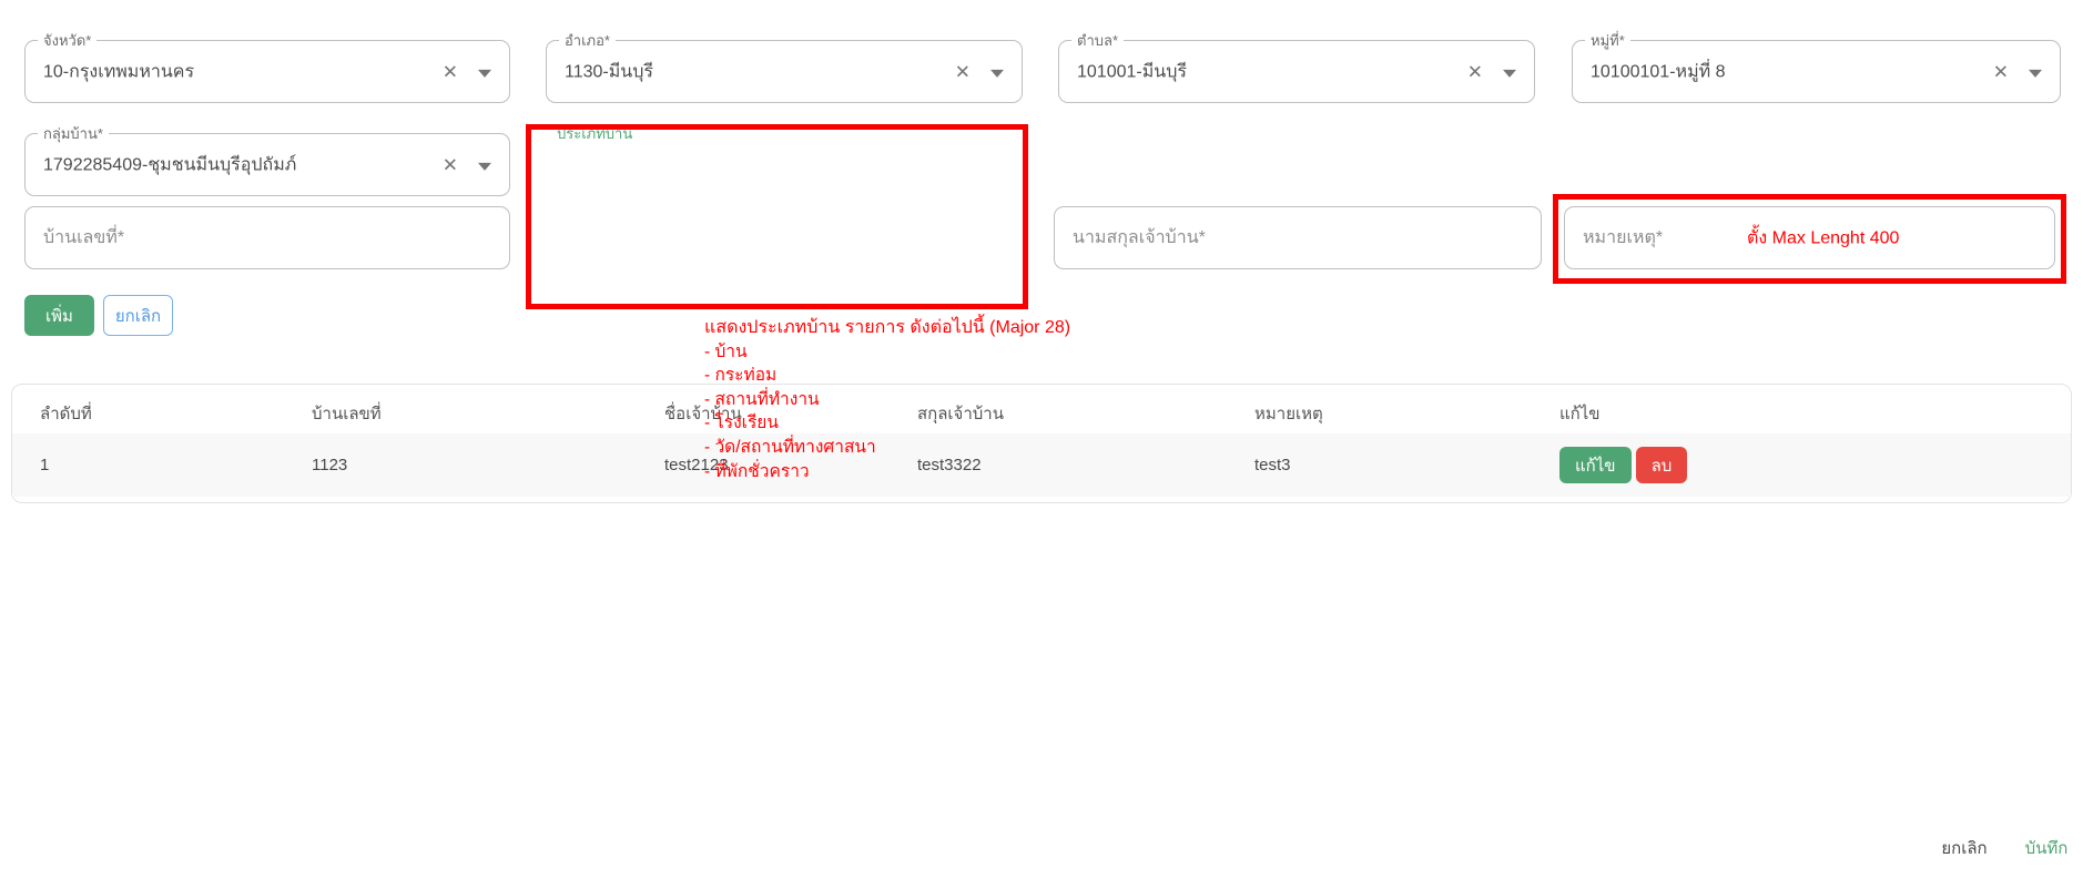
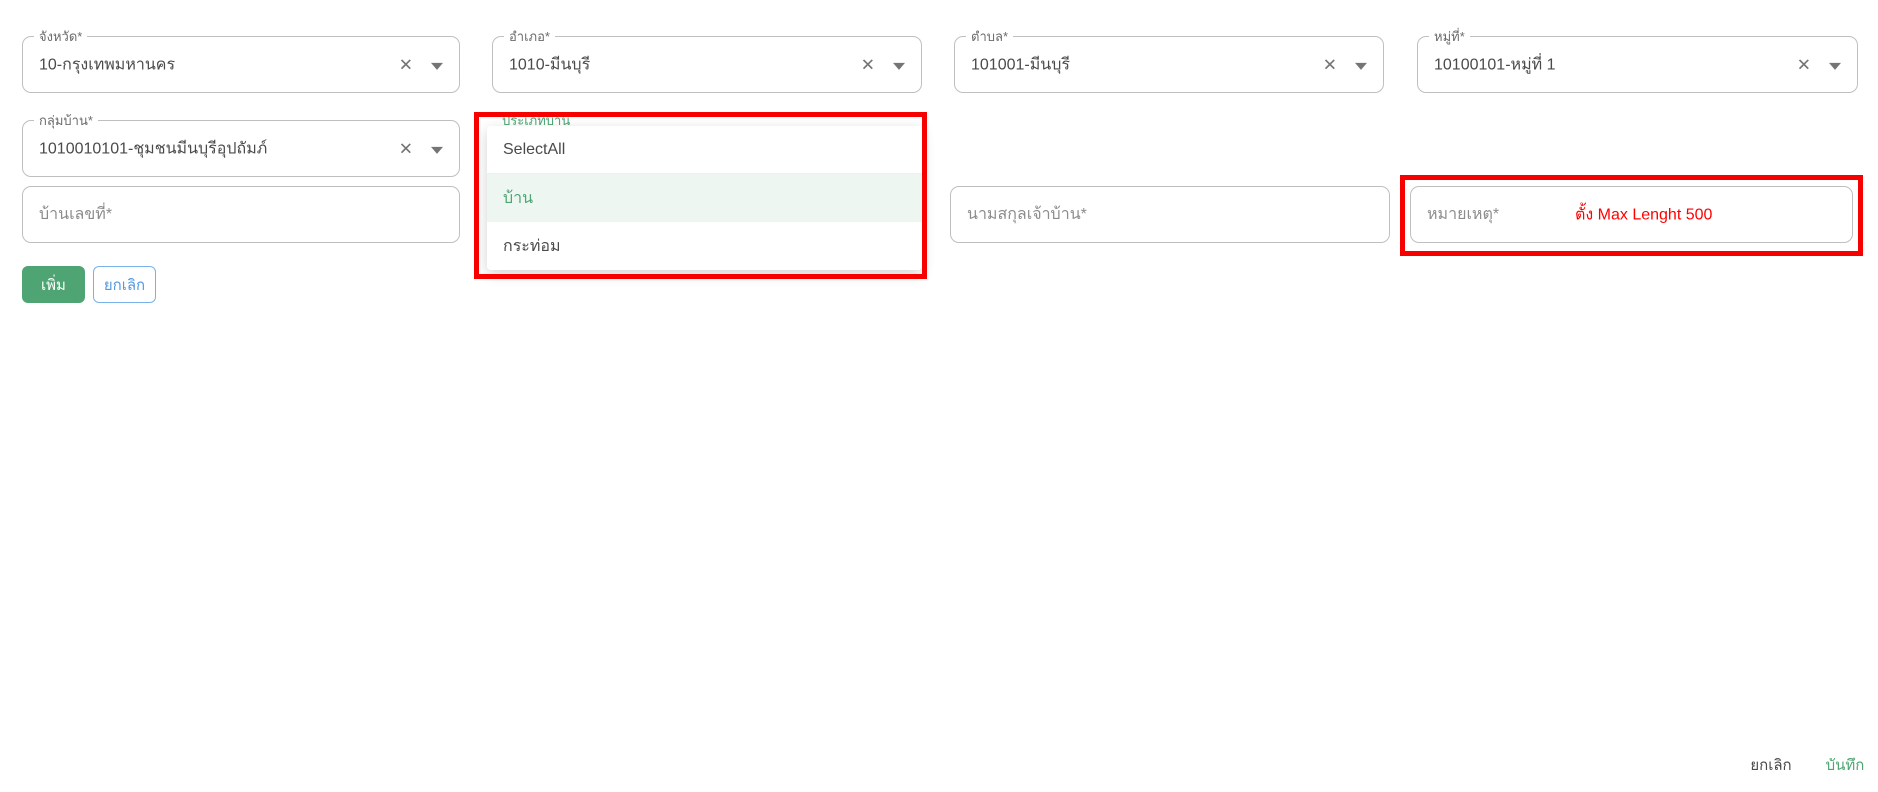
  จังหวัด*
  10-กรุงเทพมหานคร
  ✕
  อำเภอ*
- 1130-มีนบุรี
+ 1010-มีนบุรี
  ✕
  ตำบล*
  101001-มีนบุรี
  ✕
  หมู่ที่*
- 10100101-หมู่ที่ 8
+ 10100101-หมู่ที่ 1
  ✕
  กลุ่มบ้าน*
- 1792285409-ชุมชนมีนบุรีอุปถัมภ์
+ 1010010101-ชุมชนมีนบุรีอุปถัมภ์
  ✕
  บ้านเลขที่*
  นามสกุลเจ้าบ้าน*
  หมายเหตุ*
- ตั้ง Max Lenght 400
+ ตั้ง Max Lenght 500
  ประเภทบ้าน
+ SelectAll
+ บ้าน
+ กระท่อม
  เพิ่ม
  ยกเลิก
- แสดงประเภทบ้าน รายการ ดังต่อไปนี้ (Major 28)
- - บ้าน
- - กระท่อม
- - สถานที่ทำงาน
- - โรงเรียน
- - วัด/สถานที่ทางศาสนา
- - ที่พักชั่วคราว
- ลำดับที่	บ้านเลขที่	ชื่อเจ้าบ้าน	สกุลเจ้าบ้าน	หมายเหตุ	แก้ไข
- 1	1123	test2123	test3322	test3	แก้ไข ลบ
  ยกเลิก
  บันทึก
